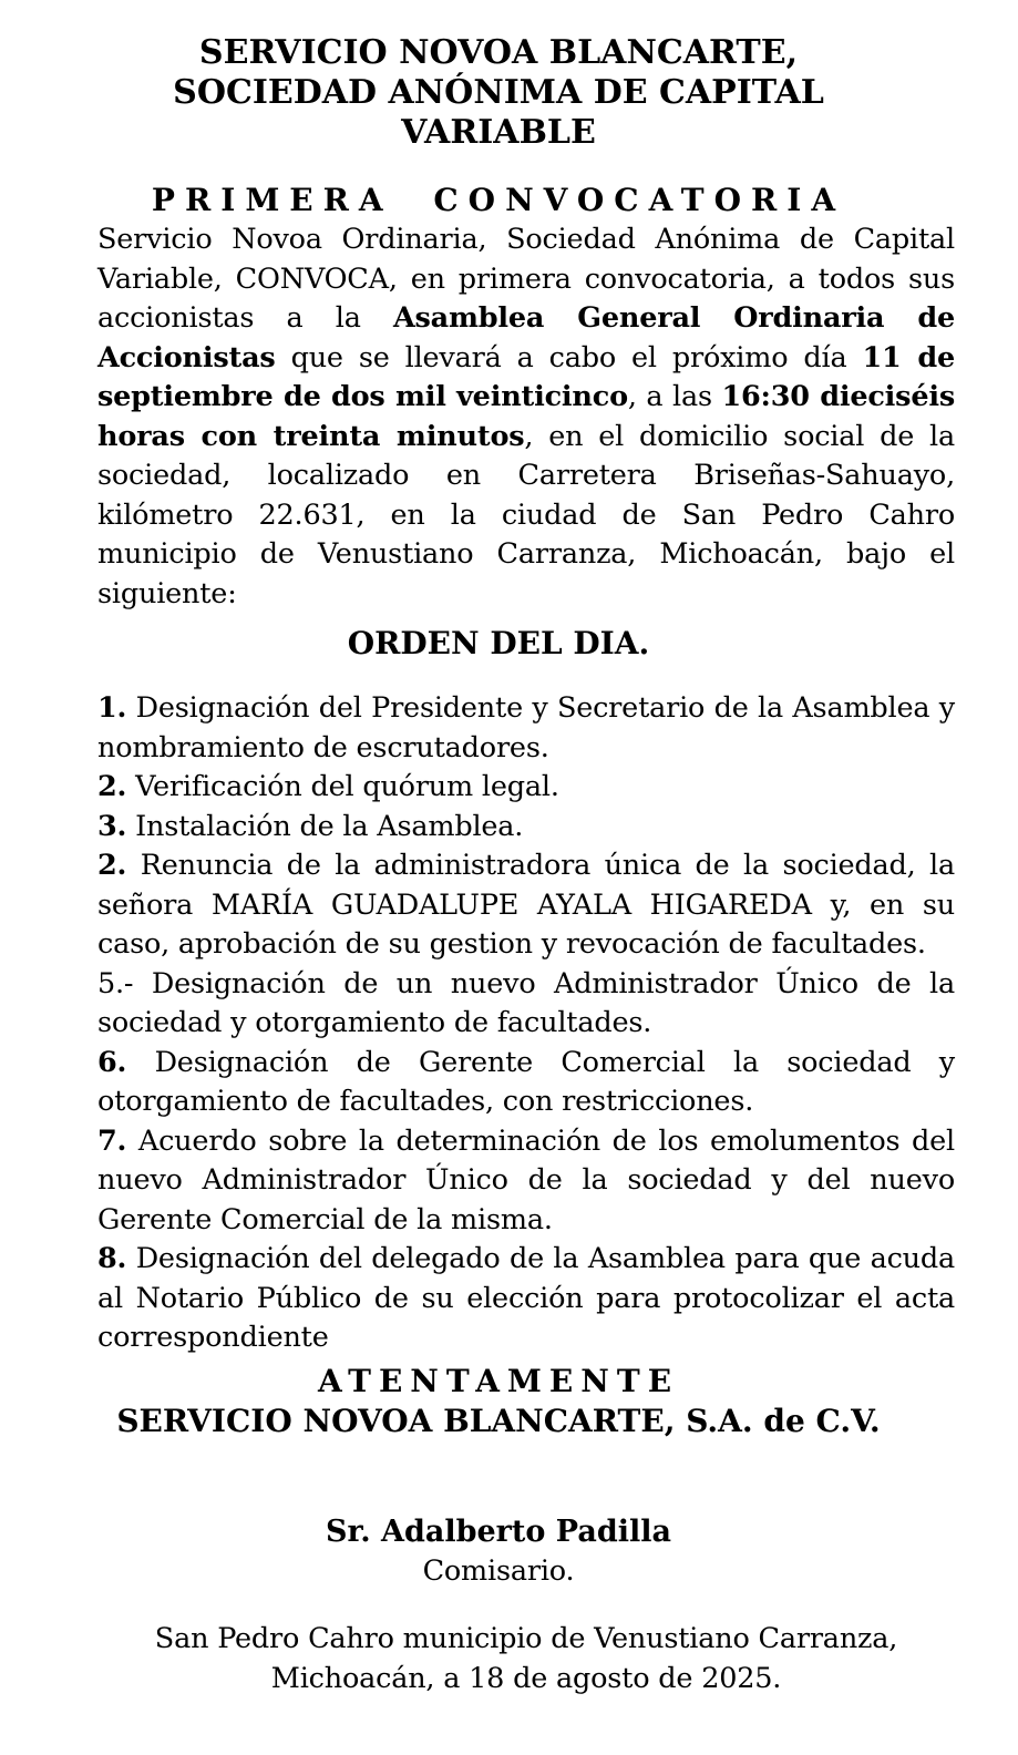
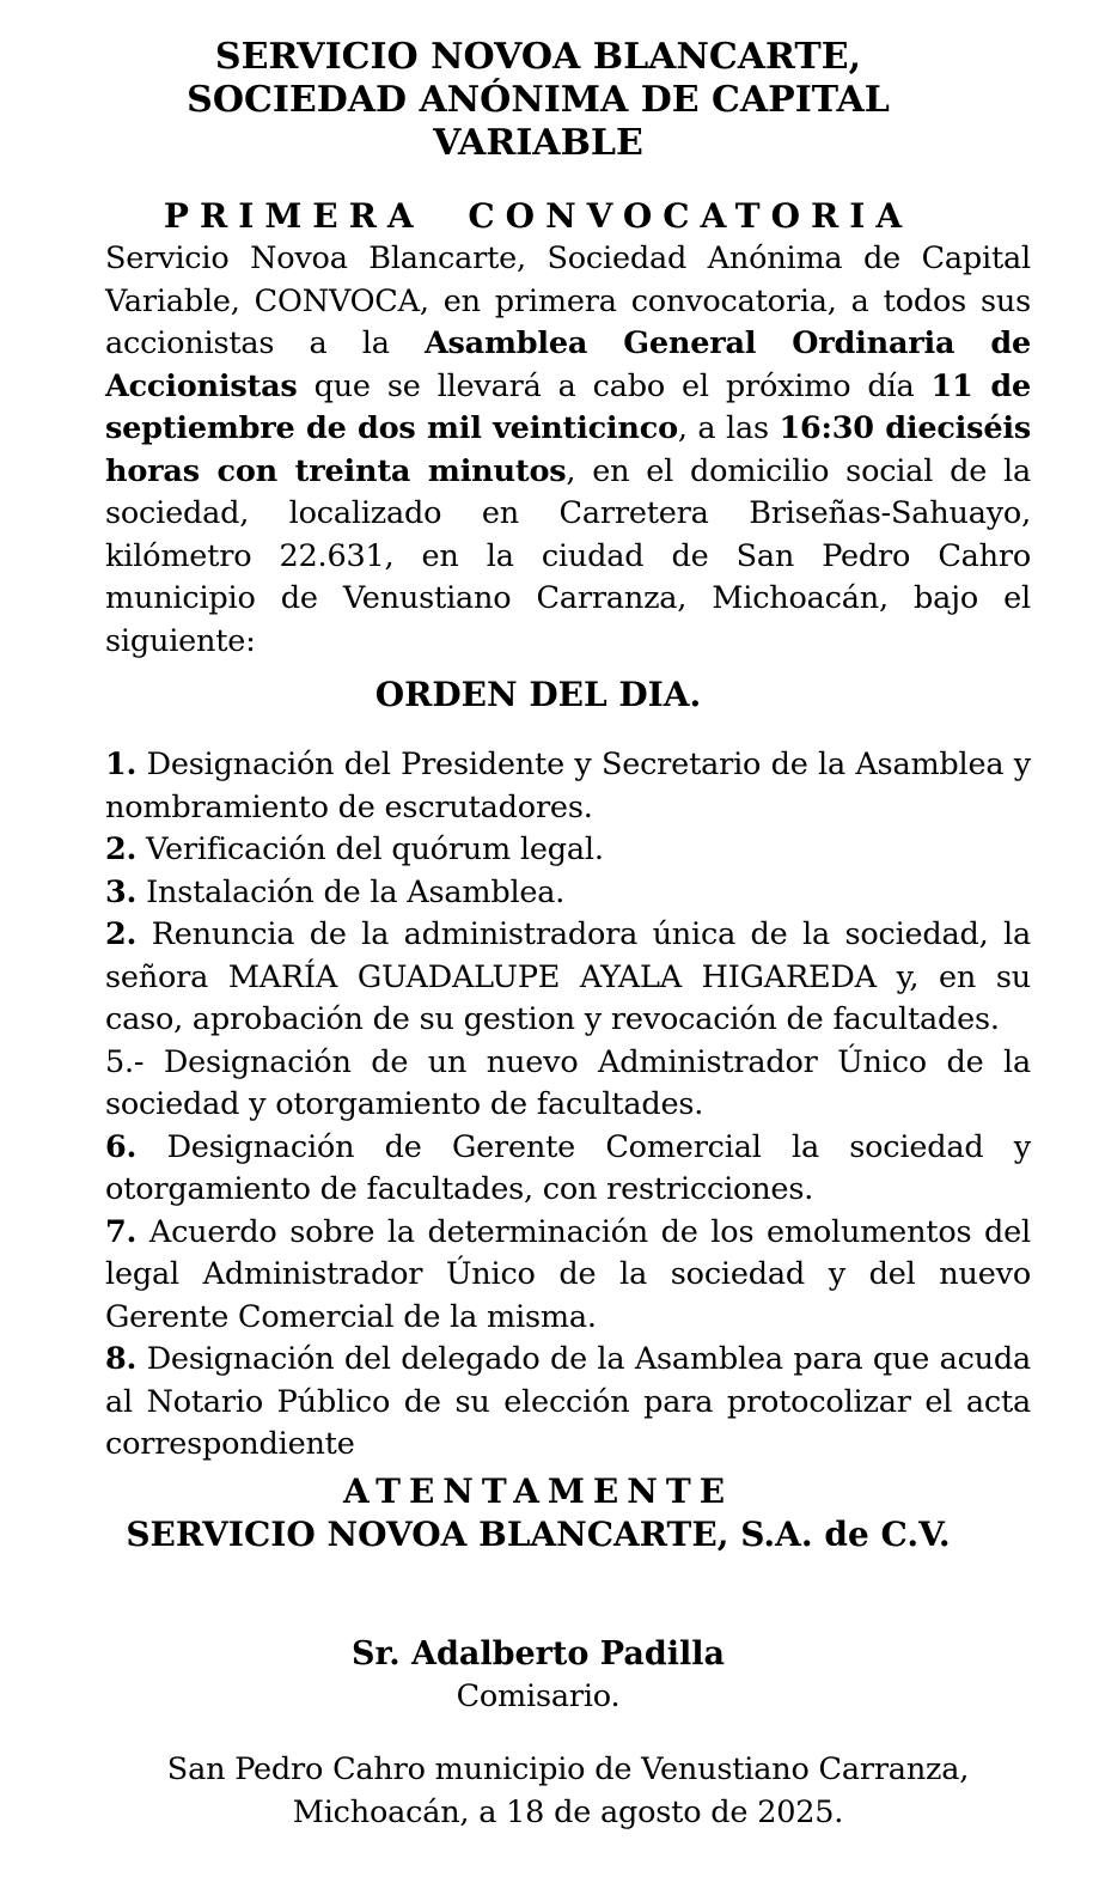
  SERVICIO NOVOA BLANCARTE,
  SOCIEDAD ANÓNIMA DE CAPITAL VARIABLE
  PRIMERA CONVOCATORIA
- Servicio Novoa Ordinaria, Sociedad Anónima de Capital Variable, CONVOCA, en primera convocatoria, a todos sus accionistas a la Asamblea General Ordinaria de Accionistas que se llevará a cabo el próximo día 11 de septiembre de dos mil veinticinco, a las 16:30 dieciséis horas con treinta minutos, en el domicilio social de la sociedad, localizado en Carretera Briseñas-Sahuayo, kilómetro 22.631, en la ciudad de San Pedro Cahro municipio de Venustiano Carranza, Michoacán, bajo el siguiente:
+ Servicio Novoa Blancarte, Sociedad Anónima de Capital Variable, CONVOCA, en primera convocatoria, a todos sus accionistas a la Asamblea General Ordinaria de Accionistas que se llevará a cabo el próximo día 11 de septiembre de dos mil veinticinco, a las 16:30 dieciséis horas con treinta minutos, en el domicilio social de la sociedad, localizado en Carretera Briseñas-Sahuayo, kilómetro 22.631, en la ciudad de San Pedro Cahro municipio de Venustiano Carranza, Michoacán, bajo el siguiente:
  ORDEN DEL DIA.
  1. Designación del Presidente y Secretario de la Asamblea y nombramiento de escrutadores.
  2. Verificación del quórum legal.
  3. Instalación de la Asamblea.
  2. Renuncia de la administradora única de la sociedad, la señora MARÍA GUADALUPE AYALA HIGAREDA y, en su caso, aprobación de su gestion y revocación de facultades.
  5.- Designación de un nuevo Administrador Único de la sociedad y otorgamiento de facultades.
  6. Designación de Gerente Comercial la sociedad y otorgamiento de facultades, con restricciones.
- 7. Acuerdo sobre la determinación de los emolumentos del nuevo Administrador Único de la sociedad y del nuevo Gerente Comercial de la misma.
+ 7. Acuerdo sobre la determinación de los emolumentos del legal Administrador Único de la sociedad y del nuevo Gerente Comercial de la misma.
  8. Designación del delegado de la Asamblea para que acuda al Notario Público de su elección para protocolizar el acta correspondiente
  ATENTAMENTE
  SERVICIO NOVOA BLANCARTE, S.A. de C.V.
  Sr. Adalberto Padilla
  Comisario.
  San Pedro Cahro municipio de Venustiano Carranza,
  Michoacán, a 18 de agosto de 2025.
